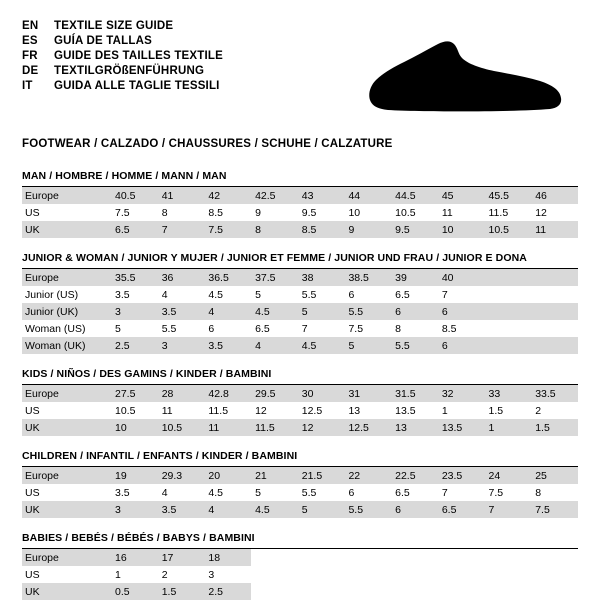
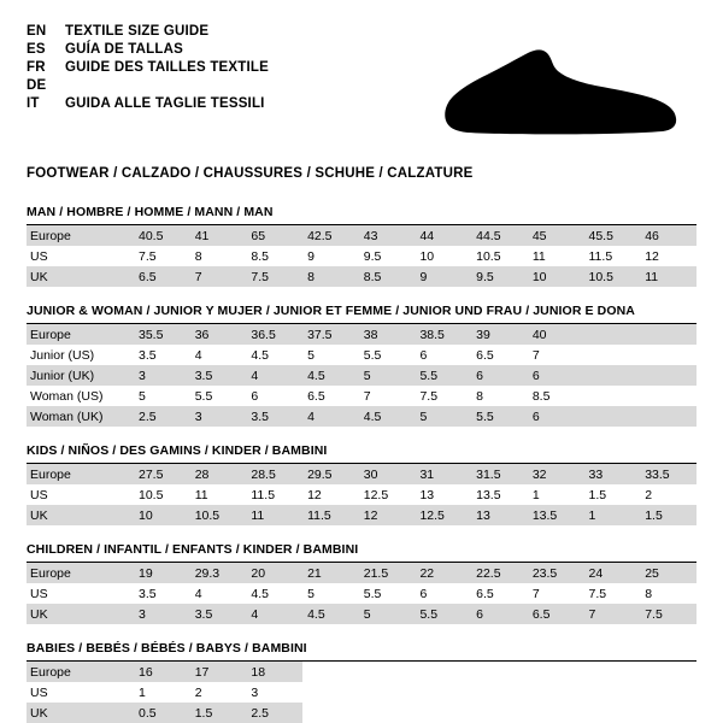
  EN
  TEXTILE SIZE GUIDE
  ES
  GUÍA DE TALLAS
  FR
  GUIDE DES TAILLES TEXTILE
  DE
- TEXTILGRÖßENFÜHRUNG
  IT
  GUIDA ALLE TAGLIE TESSILI
  FOOTWEAR / CALZADO / CHAUSSURES / SCHUHE / CALZATURE
  MAN / HOMBRE / HOMME / MANN / MAN
- Europe	40.5	41	42	42.5	43	44	44.5	45	45.5	46
+ Europe	40.5	41	65	42.5	43	44	44.5	45	45.5	46
  US	7.5	8	8.5	9	9.5	10	10.5	11	11.5	12
  UK	6.5	7	7.5	8	8.5	9	9.5	10	10.5	11
  JUNIOR & WOMAN / JUNIOR Y MUJER / JUNIOR ET FEMME / JUNIOR UND FRAU / JUNIOR E DONA
  Europe	35.5	36	36.5	37.5	38	38.5	39	40
  Junior (US)	3.5	4	4.5	5	5.5	6	6.5	7
  Junior (UK)	3	3.5	4	4.5	5	5.5	6	6
  Woman (US)	5	5.5	6	6.5	7	7.5	8	8.5
  Woman (UK)	2.5	3	3.5	4	4.5	5	5.5	6
  KIDS / NIÑOS / DES GAMINS / KINDER / BAMBINI
- Europe	27.5	28	42.8	29.5	30	31	31.5	32	33	33.5
+ Europe	27.5	28	28.5	29.5	30	31	31.5	32	33	33.5
  US	10.5	11	11.5	12	12.5	13	13.5	1	1.5	2
  UK	10	10.5	11	11.5	12	12.5	13	13.5	1	1.5
  CHILDREN / INFANTIL / ENFANTS / KINDER / BAMBINI
  Europe	19	29.3	20	21	21.5	22	22.5	23.5	24	25
  US	3.5	4	4.5	5	5.5	6	6.5	7	7.5	8
  UK	3	3.5	4	4.5	5	5.5	6	6.5	7	7.5
  BABIES / BEBÉS / BÉBÉS / BABYS / BAMBINI
  Europe	16	17	18
  US	1	2	3
  UK	0.5	1.5	2.5
